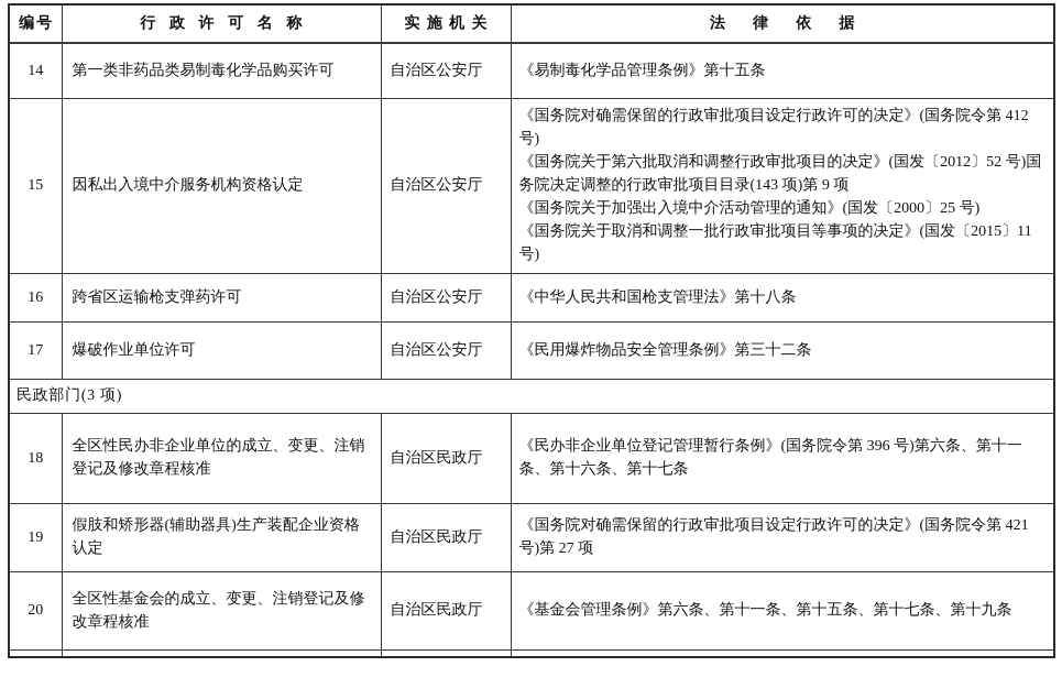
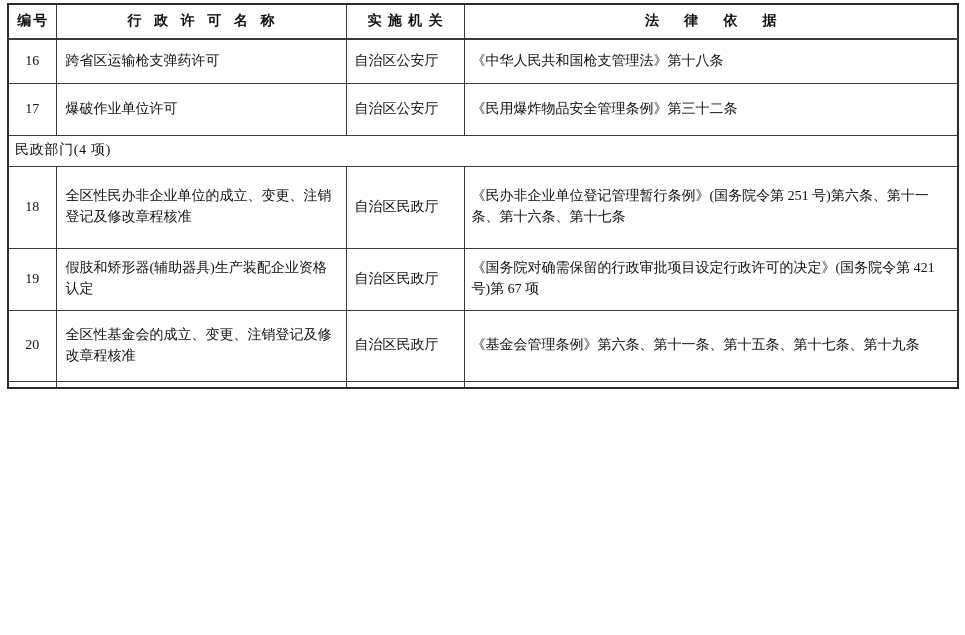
  编号	行政许可名称	实施机关	法律依据
- 14	第一类非药品类易制毒化学品购买许可	自治区公安厅	《易制毒化学品管理条例》第十五条
- 15	因私出入境中介服务机构资格认定	自治区公安厅	《国务院对确需保留的行政审批项目设定行政许可的决定》(国务院令第 412 号) 《国务院关于第六批取消和调整行政审批项目的决定》(国发〔2012〕52 号)国务院决定调整的行政审批项目目录(143 项)第 9 项 《国务院关于加强出入境中介活动管理的通知》(国发〔2000〕25 号) 《国务院关于取消和调整一批行政审批项目等事项的决定》(国发〔2015〕11 号)
  16	跨省区运输枪支弹药许可	自治区公安厅	《中华人民共和国枪支管理法》第十八条
  17	爆破作业单位许可	自治区公安厅	《民用爆炸物品安全管理条例》第三十二条
- 民政部门(3 项)
+ 民政部门(4 项)
- 18	全区性民办非企业单位的成立、变更、注销登记及修改章程核准	自治区民政厅	《民办非企业单位登记管理暂行条例》(国务院令第 396 号)第六条、第十一条、第十六条、第十七条
+ 18	全区性民办非企业单位的成立、变更、注销登记及修改章程核准	自治区民政厅	《民办非企业单位登记管理暂行条例》(国务院令第 251 号)第六条、第十一条、第十六条、第十七条
- 19	假肢和矫形器(辅助器具)生产装配企业资格认定	自治区民政厅	《国务院对确需保留的行政审批项目设定行政许可的决定》(国务院令第 421 号)第 27 项
+ 19	假肢和矫形器(辅助器具)生产装配企业资格认定	自治区民政厅	《国务院对确需保留的行政审批项目设定行政许可的决定》(国务院令第 421 号)第 67 项
  20	全区性基金会的成立、变更、注销登记及修改章程核准	自治区民政厅	《基金会管理条例》第六条、第十一条、第十五条、第十七条、第十九条
